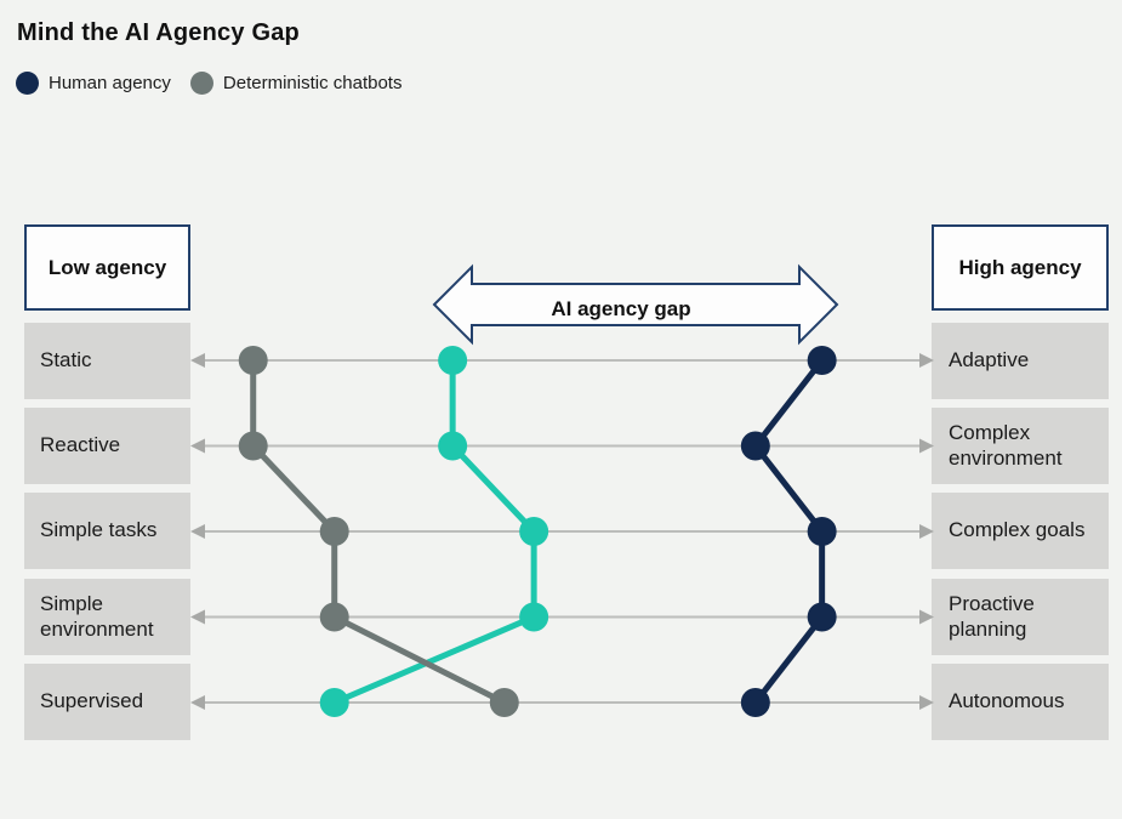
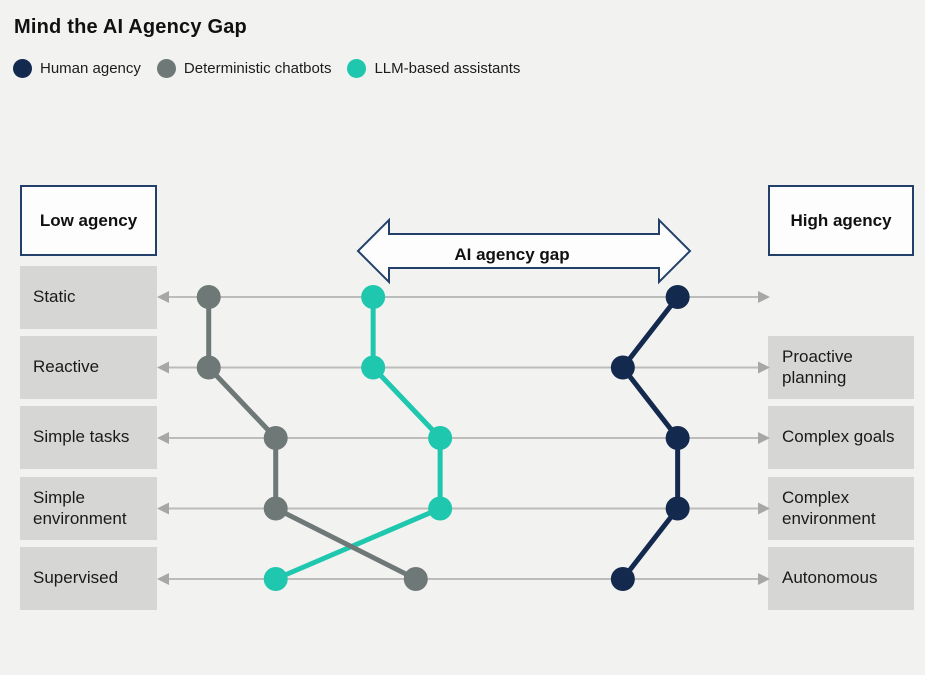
  Mind the AI Agency Gap
  Human agency
  Deterministic chatbots
+ LLM-based assistants
  Low agency
  High agency
  Static
  Reactive
  Simple tasks
  Simple environment
  Supervised
- Adaptive
- Complex environment
+ Proactive planning
  Complex goals
- Proactive planning
+ Complex environment
  Autonomous
  AI agency gap
